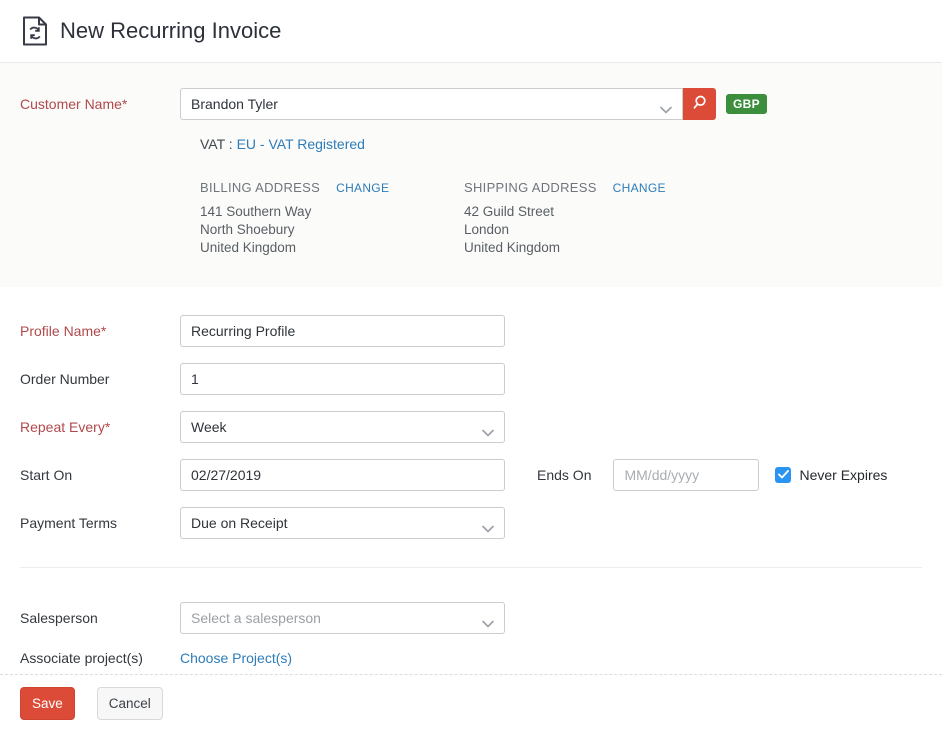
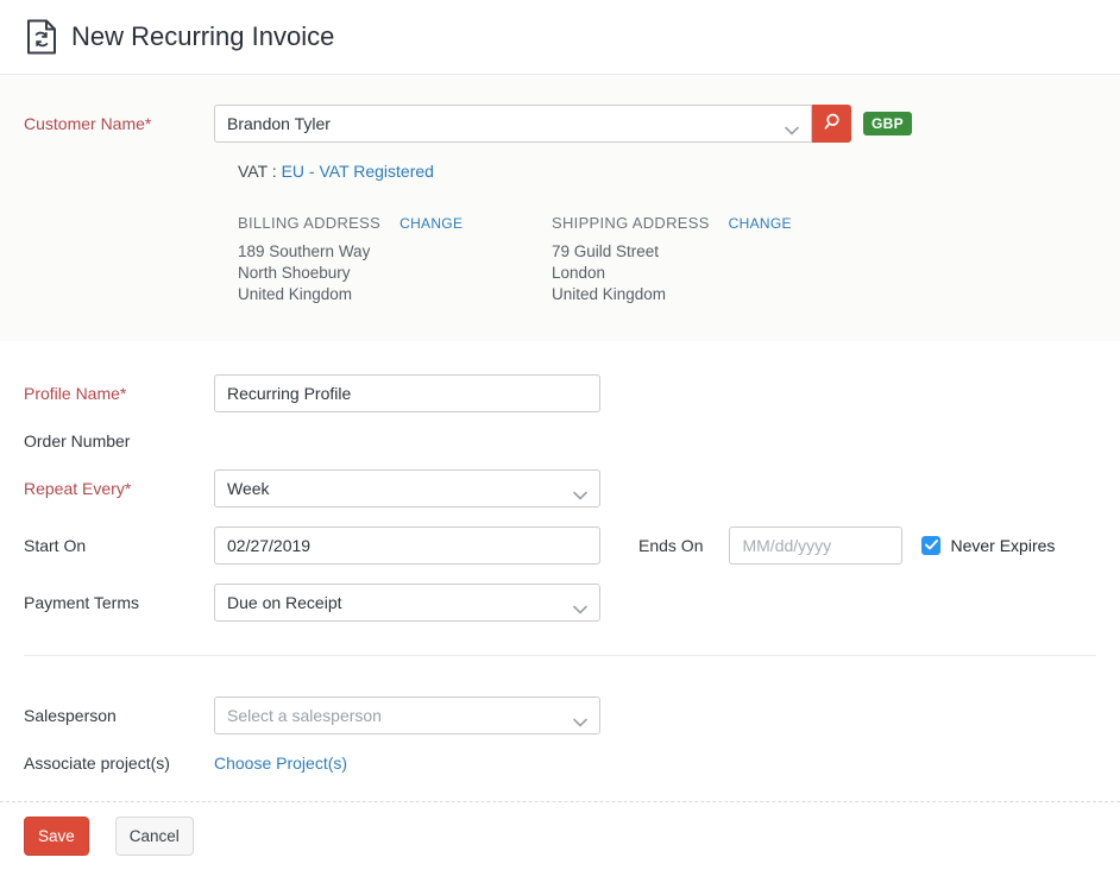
  New Recurring Invoice
  Customer Name*
  Brandon Tyler
  GBP
  VAT : EU - VAT Registered
  BILLING ADDRESS
  CHANGE
- 141 Southern Way
+ 189 Southern Way
  North Shoebury
  United Kingdom
  SHIPPING ADDRESS
  CHANGE
- 42 Guild Street
+ 79 Guild Street
  London
  United Kingdom
  Profile Name*
  Recurring Profile
  Order Number
- 1
  Repeat Every*
  Week
  Start On
  02/27/2019
  Ends On
  MM/dd/yyyy
  Never Expires
  Payment Terms
  Due on Receipt
  Salesperson
  Select a salesperson
  Associate project(s)
  Choose Project(s)
  Save
  Cancel
